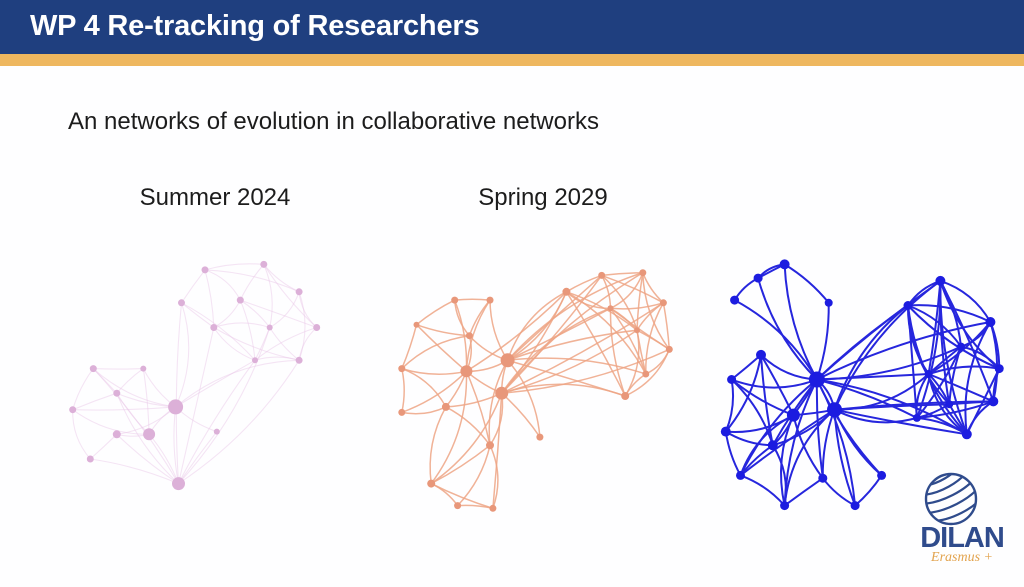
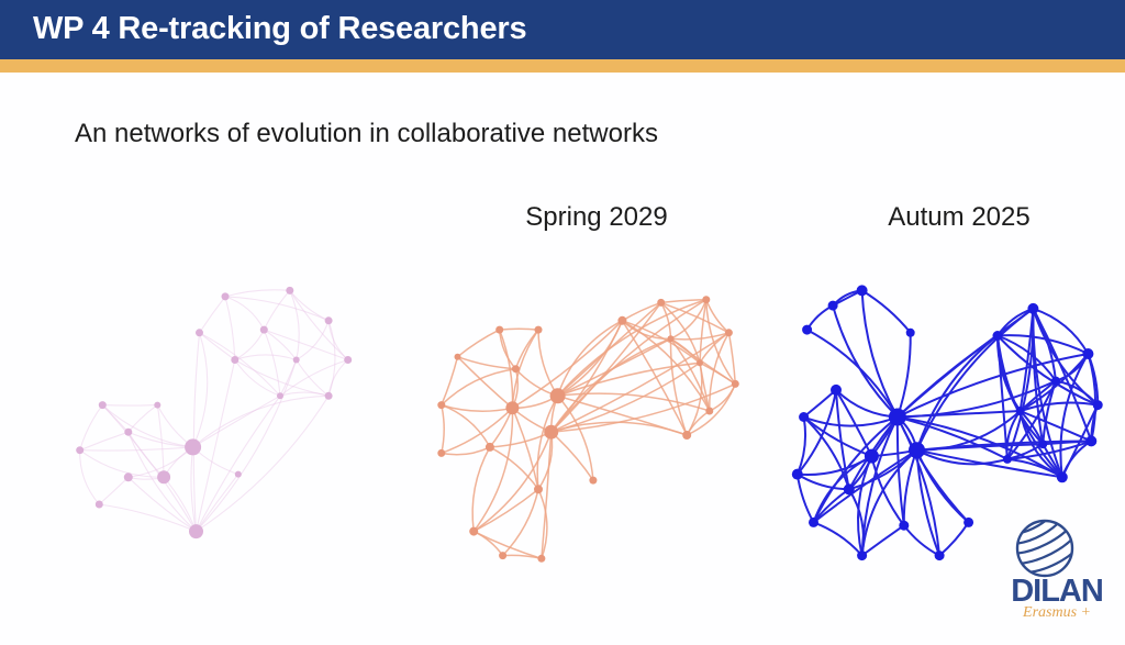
  WP 4 Re-tracking of Researchers
  An networks of evolution in collaborative networks
- Summer 2024
  Spring 2029
+ Autum 2025
  DILAN
  Erasmus +
